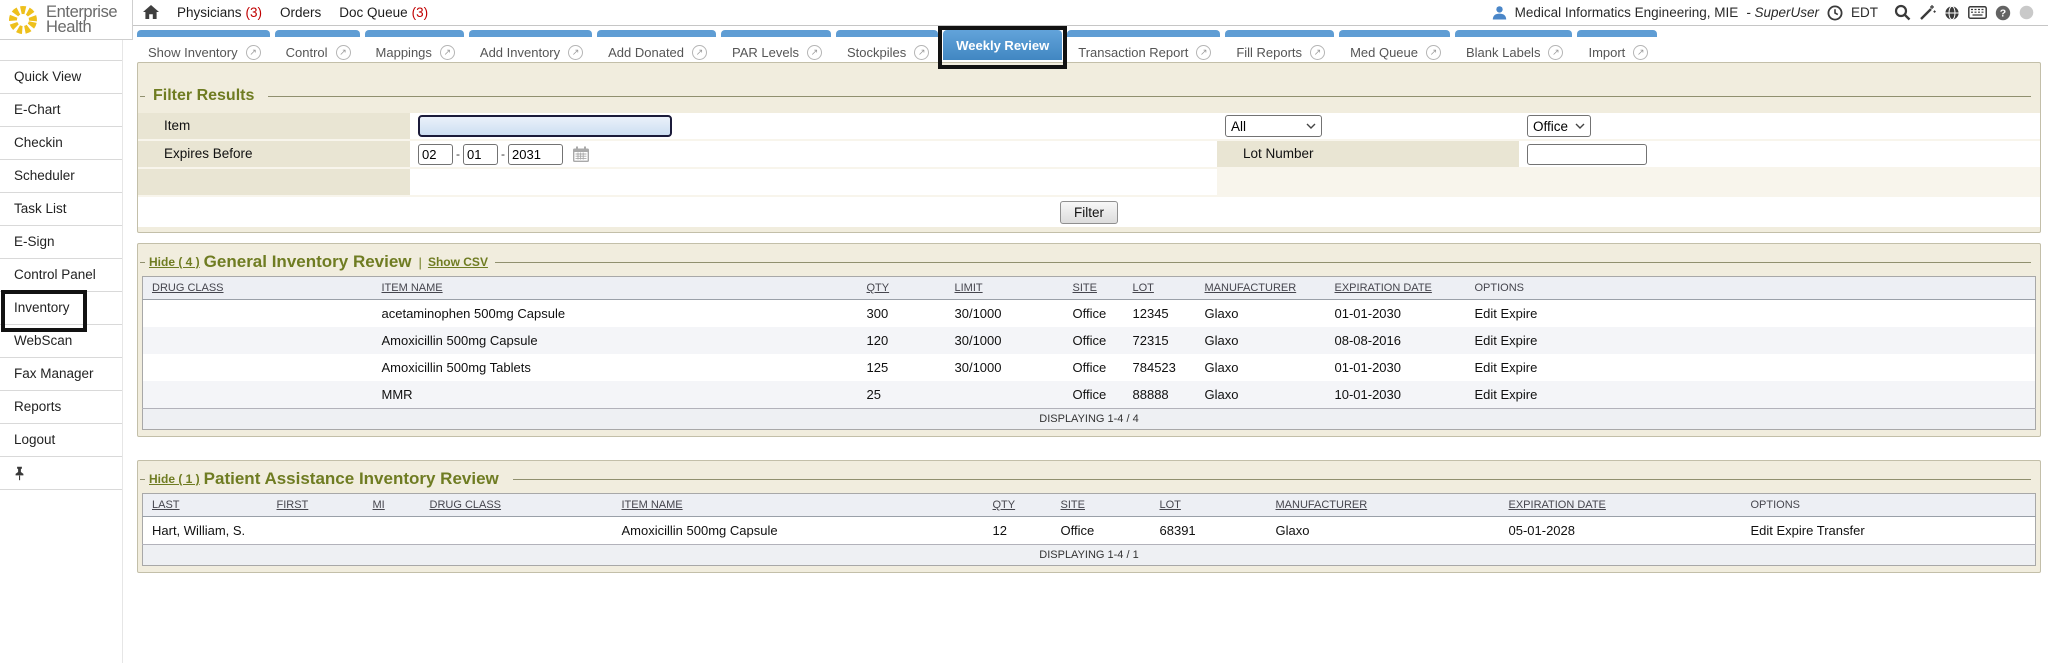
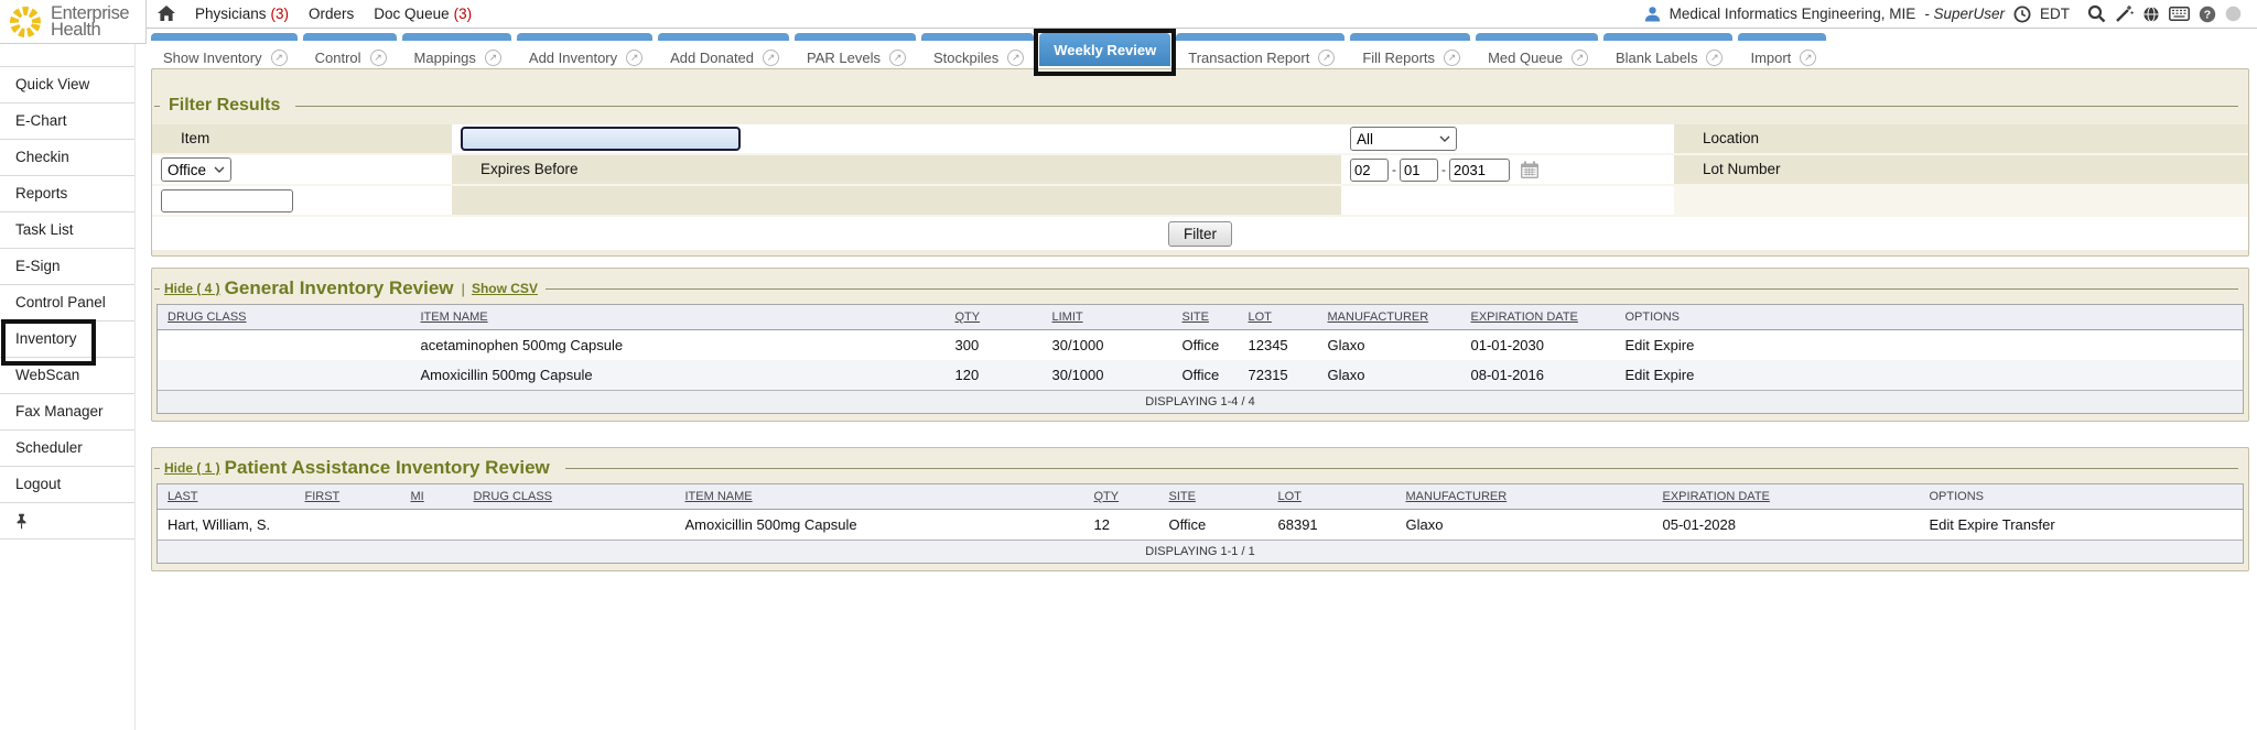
  Enterprise
  Health
  Physicians
  (3)
  Orders
  Doc Queue
  (3)
  Medical Informatics Engineering, MIE
  - SuperUser
  EDT
  ?
  Show Inventory
  ↗
  Control
  ↗
  Mappings
  ↗
  Add Inventory
  ↗
  Add Donated
  ↗
  PAR Levels
  ↗
  Stockpiles
  ↗
  Weekly Review
  Transaction Report
  ↗
  Fill Reports
  ↗
  Med Queue
  ↗
  Blank Labels
  ↗
  Import
  ↗
  Quick View
  E-Chart
  Checkin
- Scheduler
+ Reports
  Task List
  E-Sign
  Control Panel
  Inventory
  WebScan
  Fax Manager
- Reports
+ Scheduler
  Logout
  Filter Results
  Item
  All
+ Location
  Office
  Expires Before
  02
  -
  01
  -
  2031
  Lot Number
  Filter
  Hide ( 4 )
  General Inventory Review
  |
  Show CSV
  DRUG CLASS	ITEM NAME	QTY	LIMIT	SITE	LOT	MANUFACTURER	EXPIRATION DATE	OPTIONS
  	acetaminophen 500mg Capsule	300	30/1000	Office	12345	Glaxo	01-01-2030	Edit Expire
- 	Amoxicillin 500mg Capsule	120	30/1000	Office	72315	Glaxo	08-08-2016	Edit Expire
+ 	Amoxicillin 500mg Capsule	120	30/1000	Office	72315	Glaxo	08-01-2016	Edit Expire
- 	Amoxicillin 500mg Tablets	125	30/1000	Office	784523	Glaxo	01-01-2030	Edit Expire
- 	MMR	25		Office	88888	Glaxo	10-01-2030	Edit Expire
  DISPLAYING 1-4 / 4
  Hide ( 1 )
  Patient Assistance Inventory Review
  LAST	FIRST	MI	DRUG CLASS	ITEM NAME	QTY	SITE	LOT	MANUFACTURER	EXPIRATION DATE	OPTIONS
  Hart, William, S.				Amoxicillin 500mg Capsule	12	Office	68391	Glaxo	05-01-2028	Edit Expire Transfer
- DISPLAYING 1-4 / 1
+ DISPLAYING 1-1 / 1
